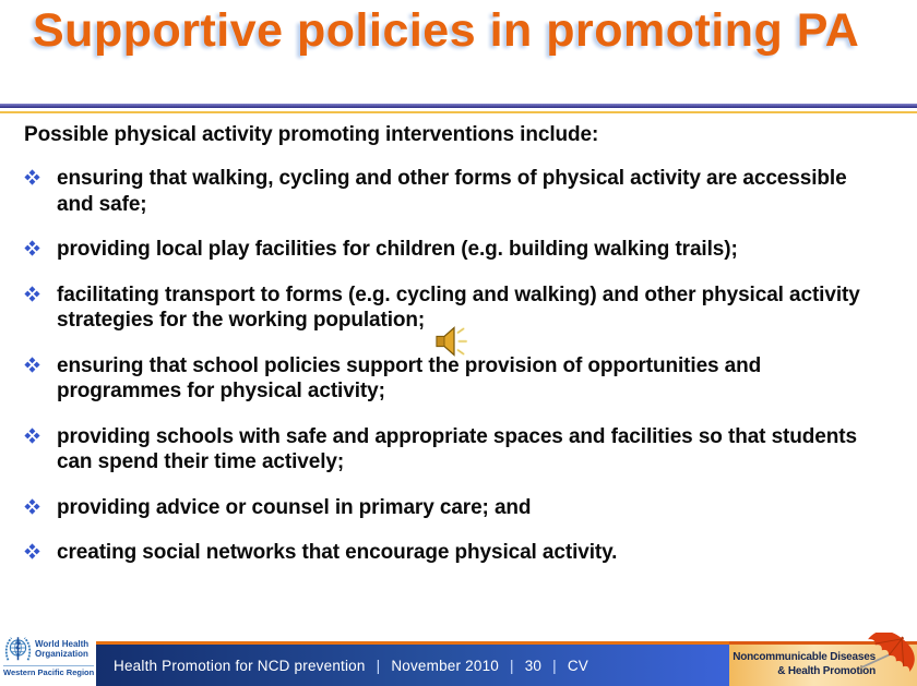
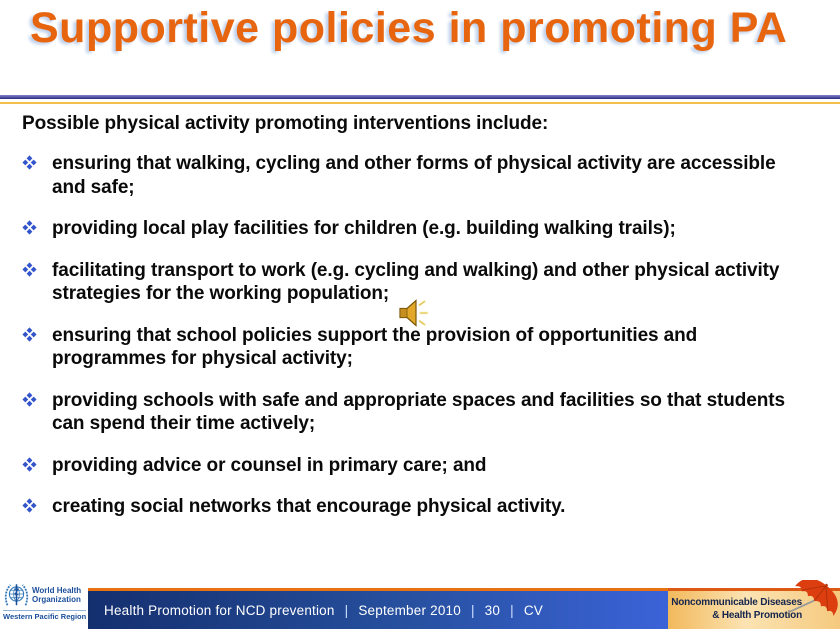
  Supportive policies in promoting PA
  Possible physical activity promoting interventions include:
  ensuring that walking, cycling and other forms of physical activity are accessible and safe;
  providing local play facilities for children (e.g. building walking trails);
- facilitating transport to forms (e.g. cycling and walking) and other physical activity strategies for the working population;
+ facilitating transport to work (e.g. cycling and walking) and other physical activity strategies for the working population;
  ensuring that school policies support the provision of opportunities and programmes for physical activity;
  providing schools with safe and appropriate spaces and facilities so that students can spend their time actively;
  providing advice or counsel in primary care; and
  creating social networks that encourage physical activity.
  World Health
  Organization
  Western Pacific Region
  Health Promotion for NCD prevention
  |
- November 2010
+ September 2010
  |
  30
  |
  CV
  Noncommunicable Diseases
  & Health Promotion
